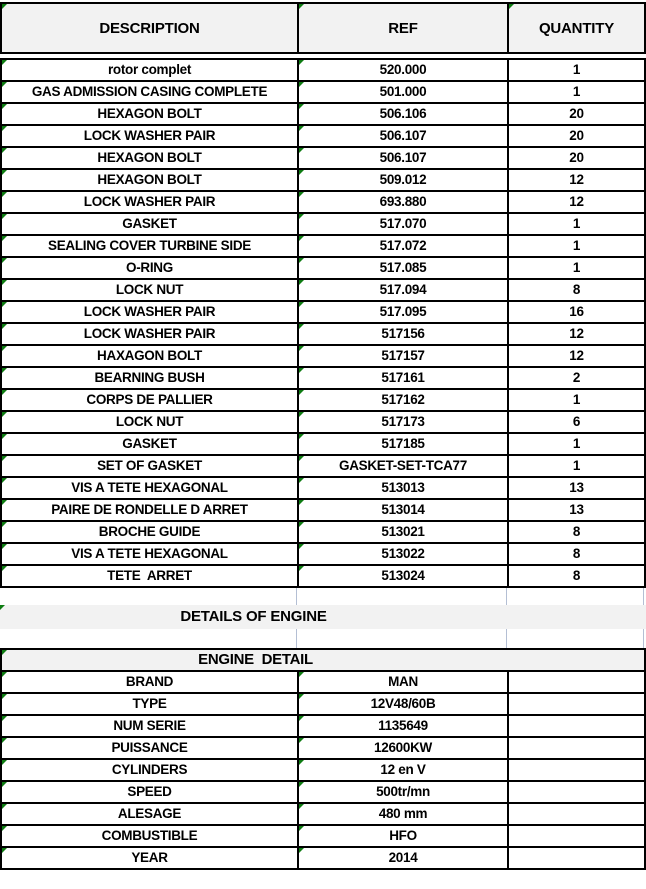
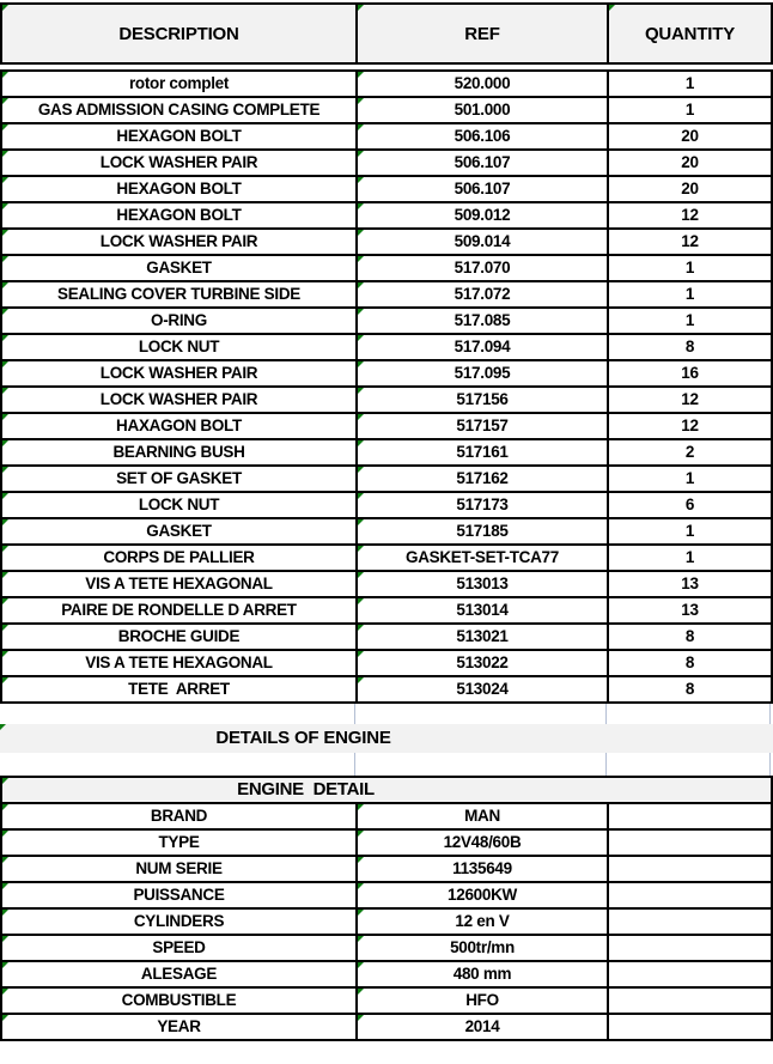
  DESCRIPTION	REF	QUANTITY
  rotor complet	520.000	1
  GAS ADMISSION CASING COMPLETE	501.000	1
  HEXAGON BOLT	506.106	20
  LOCK WASHER PAIR	506.107	20
  HEXAGON BOLT	506.107	20
  HEXAGON BOLT	509.012	12
- LOCK WASHER PAIR	693.880	12
+ LOCK WASHER PAIR	509.014	12
  GASKET	517.070	1
  SEALING COVER TURBINE SIDE	517.072	1
  O-RING	517.085	1
  LOCK NUT	517.094	8
  LOCK WASHER PAIR	517.095	16
  LOCK WASHER PAIR	517156	12
  HAXAGON BOLT	517157	12
  BEARNING BUSH	517161	2
- CORPS DE PALLIER	517162	1
+ SET OF GASKET	517162	1
  LOCK NUT	517173	6
  GASKET	517185	1
- SET OF GASKET	GASKET-SET-TCA77	1
+ CORPS DE PALLIER	GASKET-SET-TCA77	1
  VIS A TETE HEXAGONAL	513013	13
  PAIRE DE RONDELLE D ARRET	513014	13
  BROCHE GUIDE	513021	8
  VIS A TETE HEXAGONAL	513022	8
  TETE ARRET	513024	8
  DETAILS OF ENGINE
  ENGINE DETAIL
  BRAND	MAN
  TYPE	12V48/60B
  NUM SERIE	1135649
  PUISSANCE	12600KW
  CYLINDERS	12 en V
  SPEED	500tr/mn
  ALESAGE	480 mm
  COMBUSTIBLE	HFO
  YEAR	2014
